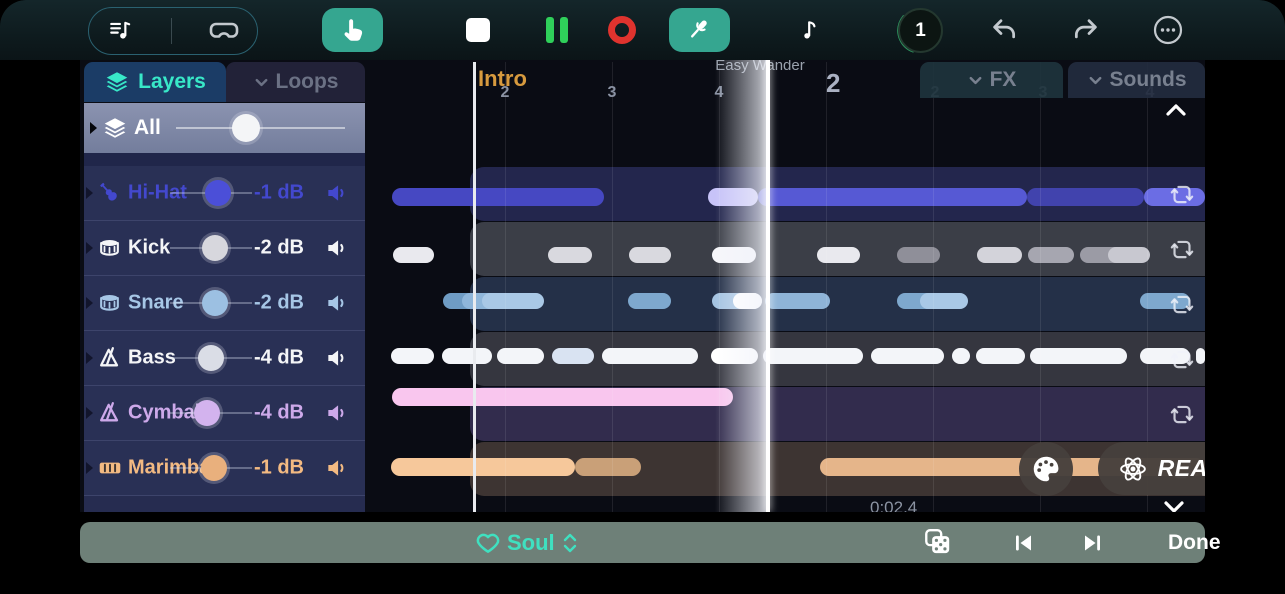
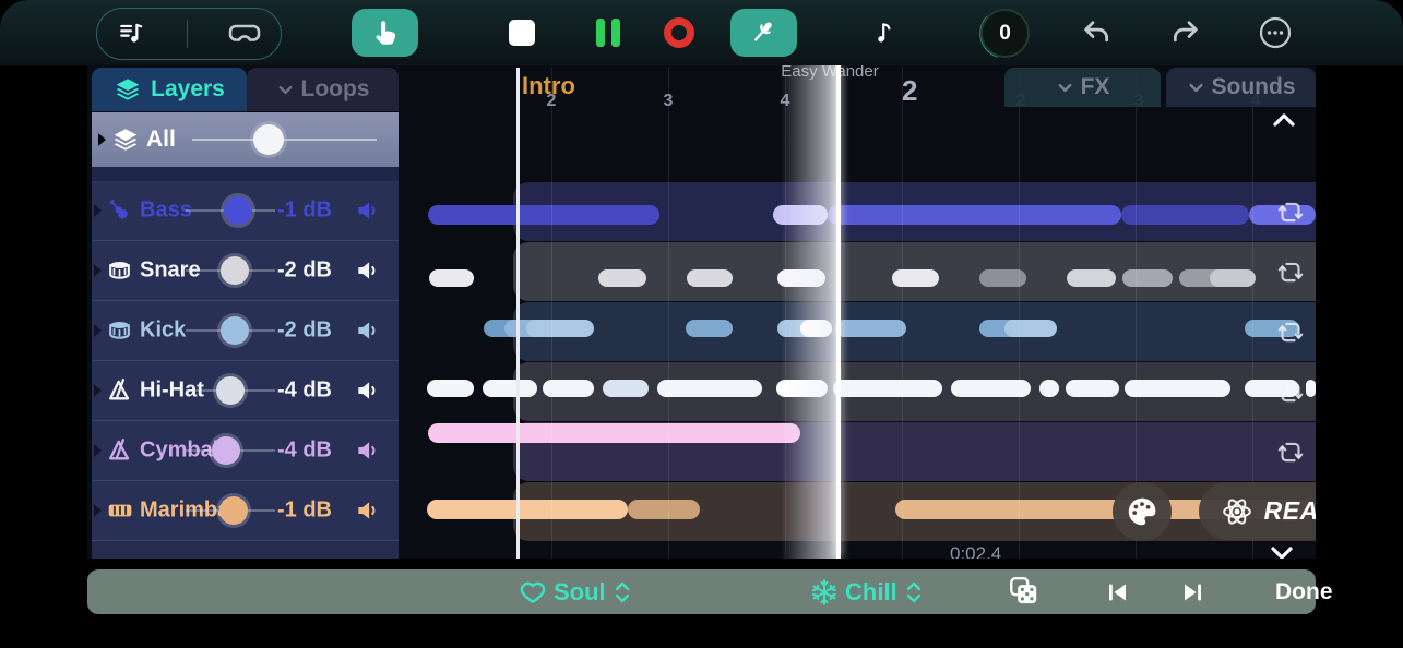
- 1
+ 0
  Layers
  Loops
  All
- Hi-Hat
+ Bass
  -1 dB
- Kick
+ Snare
  -2 dB
- Snare
+ Kick
  -2 dB
- Bass
+ Hi-Hat
  -4 dB
  Cymba
  -4 dB
  Marimb
  -1 dB
  Intro
  2
  FX
  Sounds
  0:02.4
  2
  3
  Soul
+ Chill
  Done
